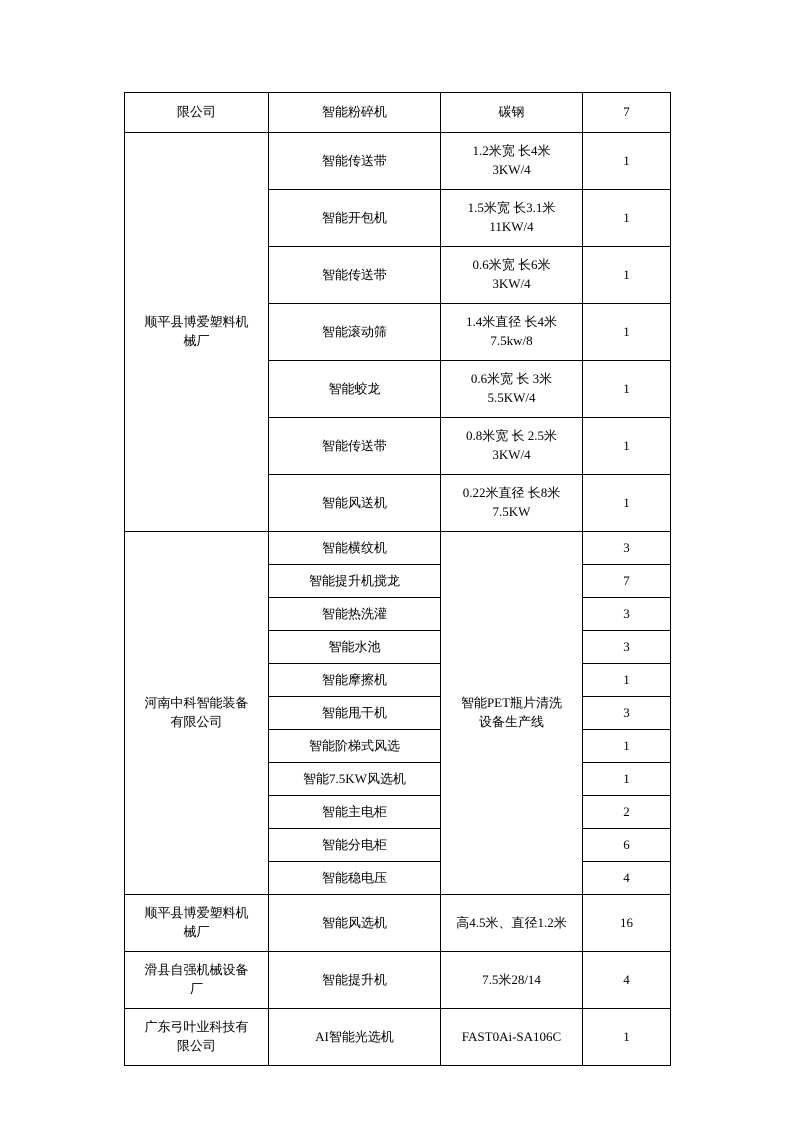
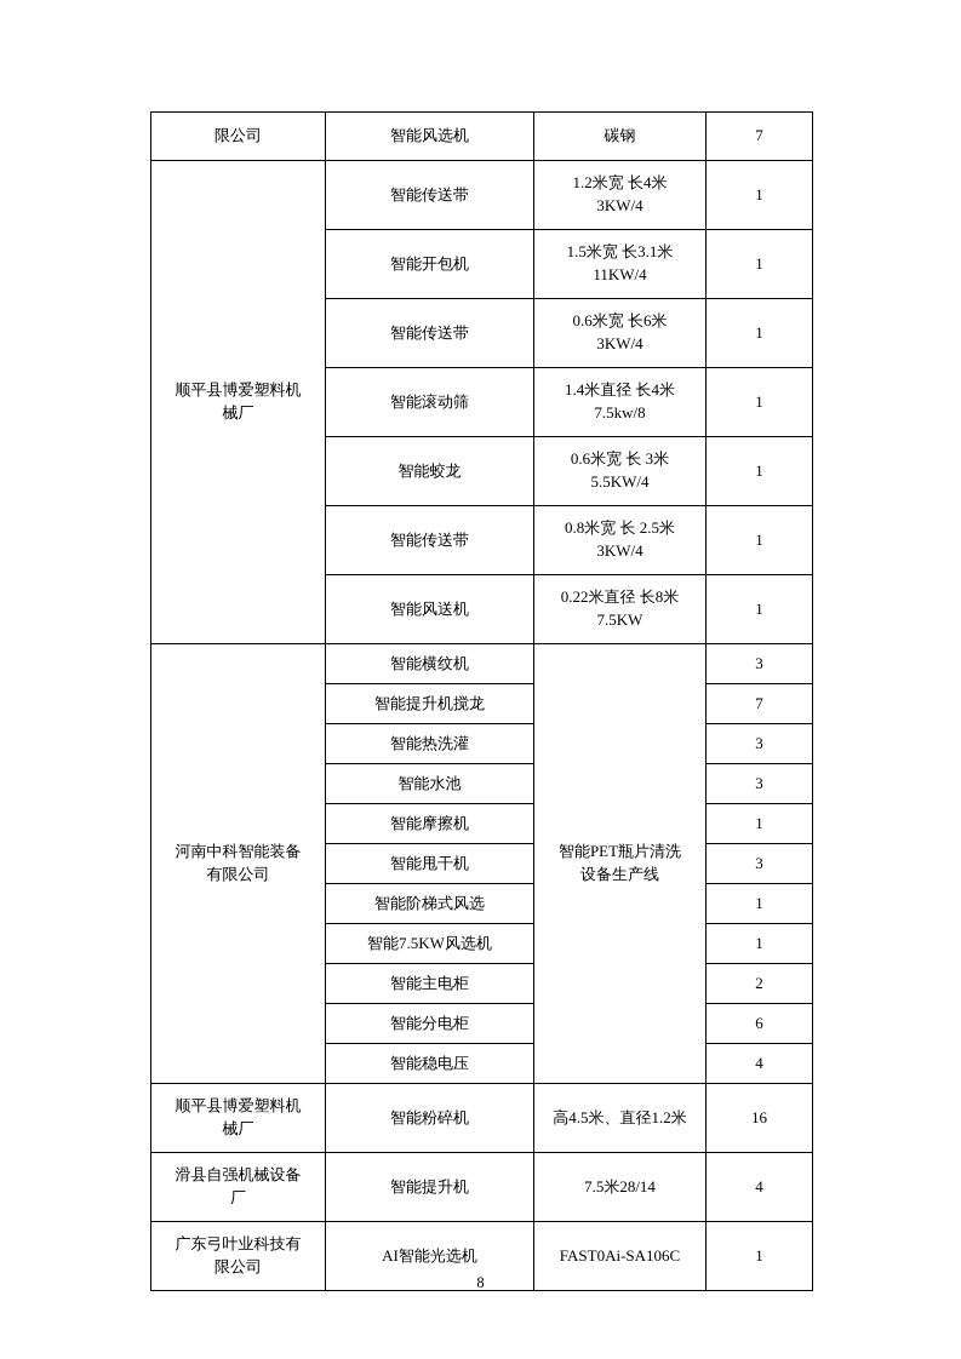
- 限公司	智能粉碎机	碳钢	7
+ 限公司	智能风选机	碳钢	7
  顺平县博爱塑料机 械厂	智能传送带	1.2米宽 长4米 3KW/4	1
  智能开包机	1.5米宽 长3.1米 11KW/4	1
  智能传送带	0.6米宽 长6米 3KW/4	1
  智能滚动筛	1.4米直径 长4米 7.5kw/8	1
  智能蛟龙	0.6米宽 长 3米 5.5KW/4	1
  智能传送带	0.8米宽 长 2.5米 3KW/4	1
  智能风送机	0.22米直径 长8米 7.5KW	1
  河南中科智能装备 有限公司	智能横纹机	智能PET瓶片清洗 设备生产线	3
  智能提升机搅龙	7
  智能热洗灌	3
  智能水池	3
  智能摩擦机	1
  智能甩干机	3
  智能阶梯式风选	1
  智能7.5KW风选机	1
  智能主电柜	2
  智能分电柜	6
  智能稳电压	4
- 顺平县博爱塑料机 械厂	智能风选机	高4.5米、直径1.2米	16
+ 顺平县博爱塑料机 械厂	智能粉碎机	高4.5米、直径1.2米	16
  滑县自强机械设备 厂	智能提升机	7.5米28/14	4
  广东弓叶业科技有 限公司	AI智能光选机	FAST0Ai-SA106C	1
+ 8
